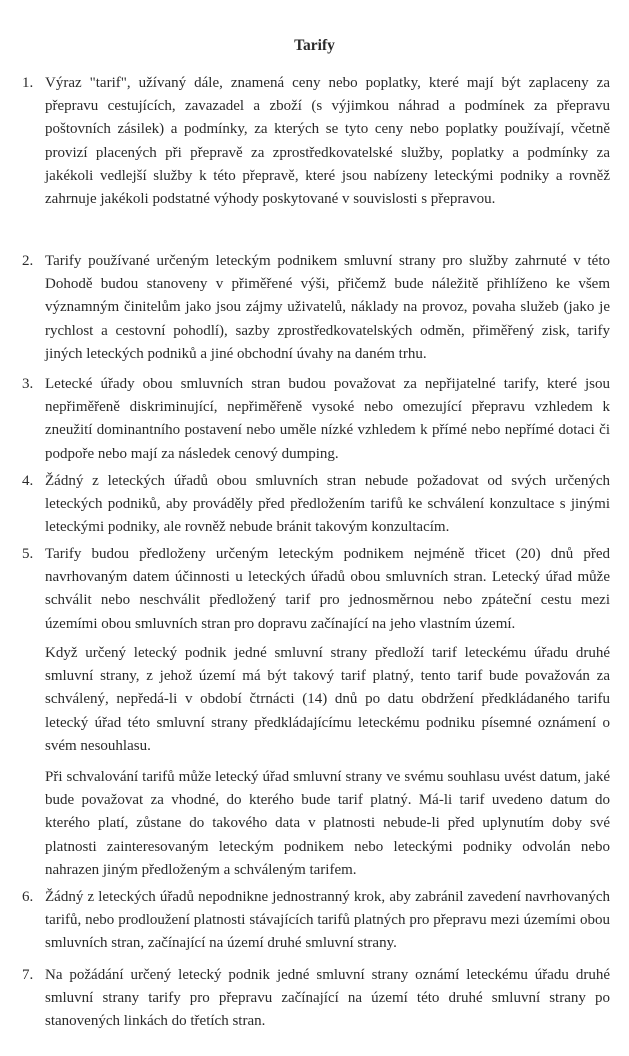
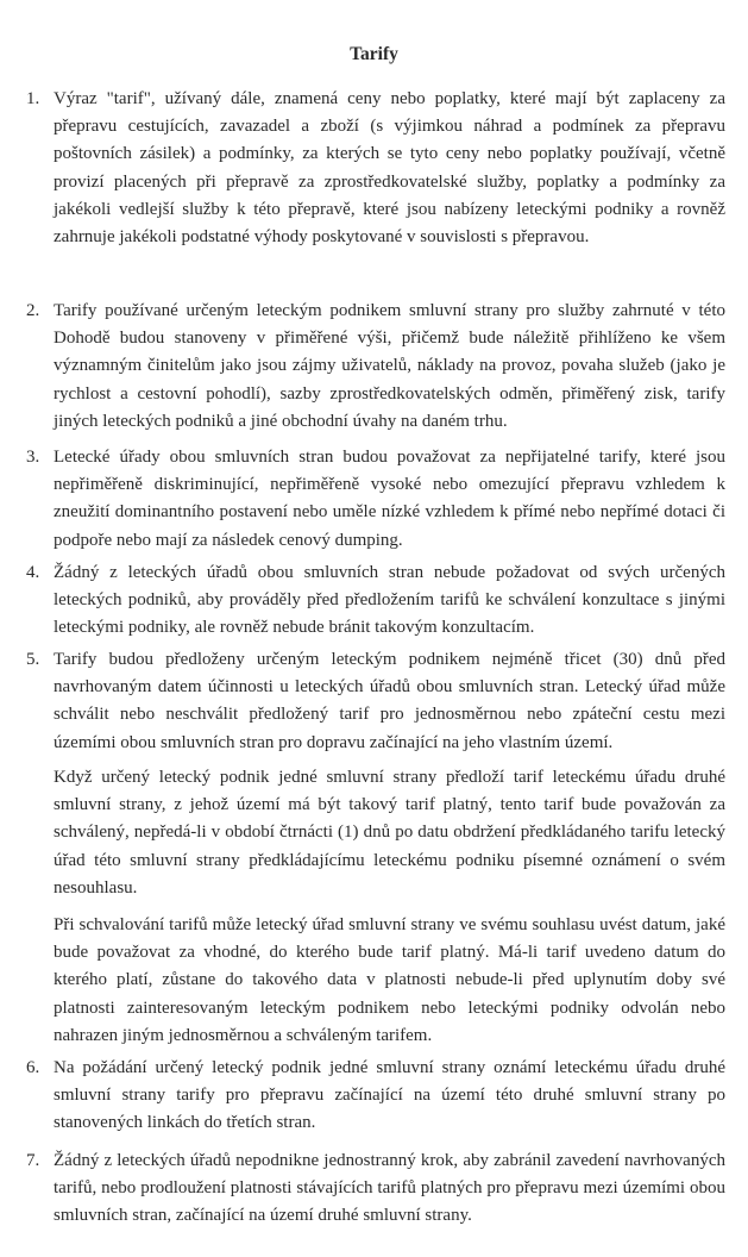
  Tarify
  1.
  Výraz "tarif", užívaný dále, znamená ceny nebo poplatky, které mají být zaplaceny za přepravu cestujících, zavazadel a zboží (s výjimkou náhrad a podmínek za přepravu poštovních zásilek) a podmínky, za kterých se tyto ceny nebo poplatky používají, včetně provizí placených při přepravě za zprostředkovatelské služby, poplatky a podmínky za jakékoli vedlejší služby k této přepravě, které jsou nabízeny leteckými podniky a rovněž zahrnuje jakékoli podstatné výhody poskytované v souvislosti s přepravou.
  2.
  Tarify používané určeným leteckým podnikem smluvní strany pro služby zahrnuté v této Dohodě budou stanoveny v přiměřené výši, přičemž bude náležitě přihlíženo ke všem významným činitelům jako jsou zájmy uživatelů, náklady na provoz, povaha služeb (jako je rychlost a cestovní pohodlí), sazby zprostředkovatelských odměn, přiměřený zisk, tarify jiných leteckých podniků a jiné obchodní úvahy na daném trhu.
  3.
  Letecké úřady obou smluvních stran budou považovat za nepřijatelné tarify, které jsou nepřiměřeně diskriminující, nepřiměřeně vysoké nebo omezující přepravu vzhledem k zneužití dominantního postavení nebo uměle nízké vzhledem k přímé nebo nepřímé dotaci či podpoře nebo mají za následek cenový dumping.
  4.
  Žádný z leteckých úřadů obou smluvních stran nebude požadovat od svých určených leteckých podniků, aby prováděly před předložením tarifů ke schválení konzultace s jinými leteckými podniky, ale rovněž nebude bránit takovým konzultacím.
  5.
- Tarify budou předloženy určeným leteckým podnikem nejméně třicet (20) dnů před navrhovaným datem účinnosti u leteckých úřadů obou smluvních stran. Letecký úřad může schválit nebo neschválit předložený tarif pro jednosměrnou nebo zpáteční cestu mezi územími obou smluvních stran pro dopravu začínající na jeho vlastním území.
+ Tarify budou předloženy určeným leteckým podnikem nejméně třicet (30) dnů před navrhovaným datem účinnosti u leteckých úřadů obou smluvních stran. Letecký úřad může schválit nebo neschválit předložený tarif pro jednosměrnou nebo zpáteční cestu mezi územími obou smluvních stran pro dopravu začínající na jeho vlastním území.
- Když určený letecký podnik jedné smluvní strany předloží tarif leteckému úřadu druhé smluvní strany, z jehož území má být takový tarif platný, tento tarif bude považován za schválený, nepředá-li v období čtrnácti (14) dnů po datu obdržení předkládaného tarifu letecký úřad této smluvní strany předkládajícímu leteckému podniku písemné oznámení o svém nesouhlasu.
+ Když určený letecký podnik jedné smluvní strany předloží tarif leteckému úřadu druhé smluvní strany, z jehož území má být takový tarif platný, tento tarif bude považován za schválený, nepředá-li v období čtrnácti (1) dnů po datu obdržení předkládaného tarifu letecký úřad této smluvní strany předkládajícímu leteckému podniku písemné oznámení o svém nesouhlasu.
- Při schvalování tarifů může letecký úřad smluvní strany ve svému souhlasu uvést datum, jaké bude považovat za vhodné, do kterého bude tarif platný. Má-li tarif uvedeno datum do kterého platí, zůstane do takového data v platnosti nebude-li před uplynutím doby své platnosti zainteresovaným leteckým podnikem nebo leteckými podniky odvolán nebo nahrazen jiným předloženým a schváleným tarifem.
+ Při schvalování tarifů může letecký úřad smluvní strany ve svému souhlasu uvést datum, jaké bude považovat za vhodné, do kterého bude tarif platný. Má-li tarif uvedeno datum do kterého platí, zůstane do takového data v platnosti nebude-li před uplynutím doby své platnosti zainteresovaným leteckým podnikem nebo leteckými podniky odvolán nebo nahrazen jiným jednosměrnou a schváleným tarifem.
  6.
- Žádný z leteckých úřadů nepodnikne jednostranný krok, aby zabránil zavedení navrhovaných tarifů, nebo prodloužení platnosti stávajících tarifů platných pro přepravu mezi územími obou smluvních stran, začínající na území druhé smluvní strany.
+ Na požádání určený letecký podnik jedné smluvní strany oznámí leteckému úřadu druhé smluvní strany tarify pro přepravu začínající na území této druhé smluvní strany po stanovených linkách do třetích stran.
  7.
- Na požádání určený letecký podnik jedné smluvní strany oznámí leteckému úřadu druhé smluvní strany tarify pro přepravu začínající na území této druhé smluvní strany po stanovených linkách do třetích stran.
+ Žádný z leteckých úřadů nepodnikne jednostranný krok, aby zabránil zavedení navrhovaných tarifů, nebo prodloužení platnosti stávajících tarifů platných pro přepravu mezi územími obou smluvních stran, začínající na území druhé smluvní strany.
